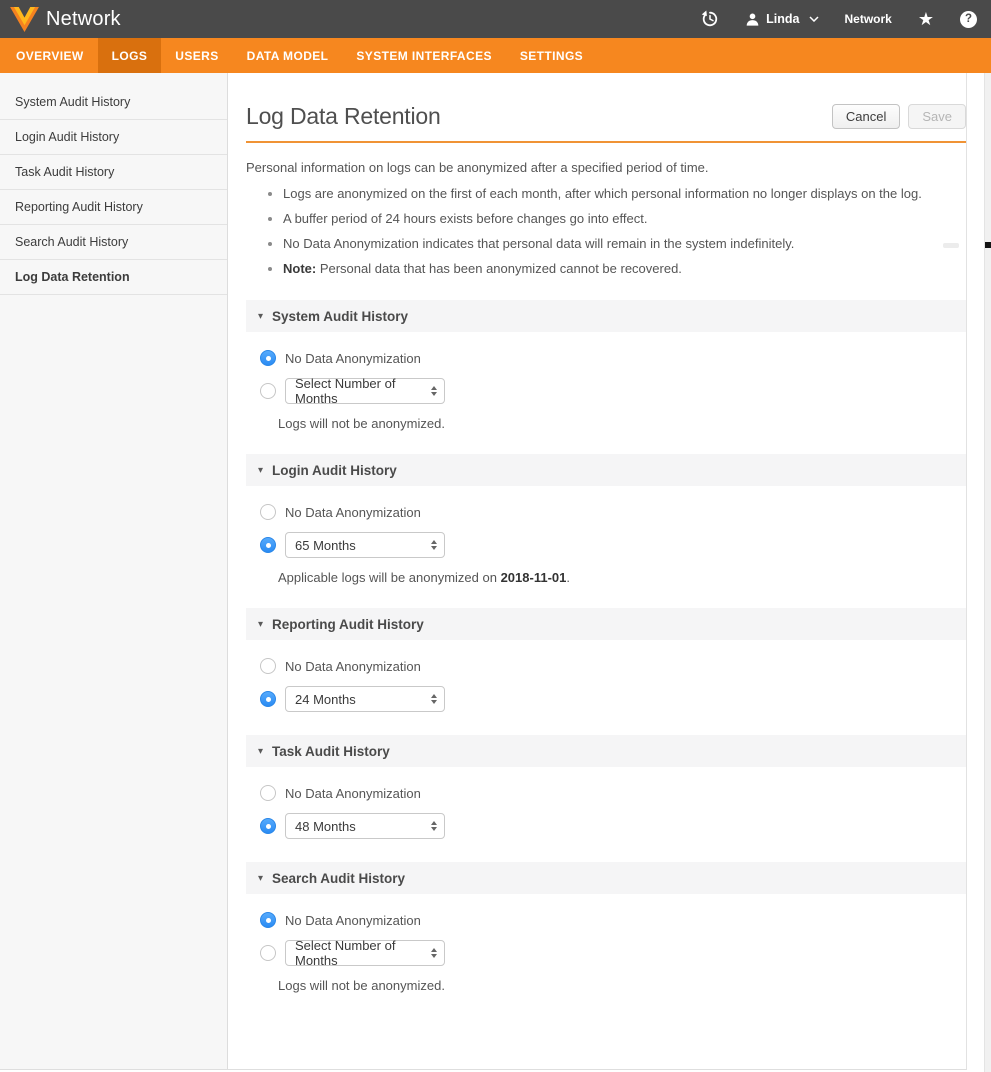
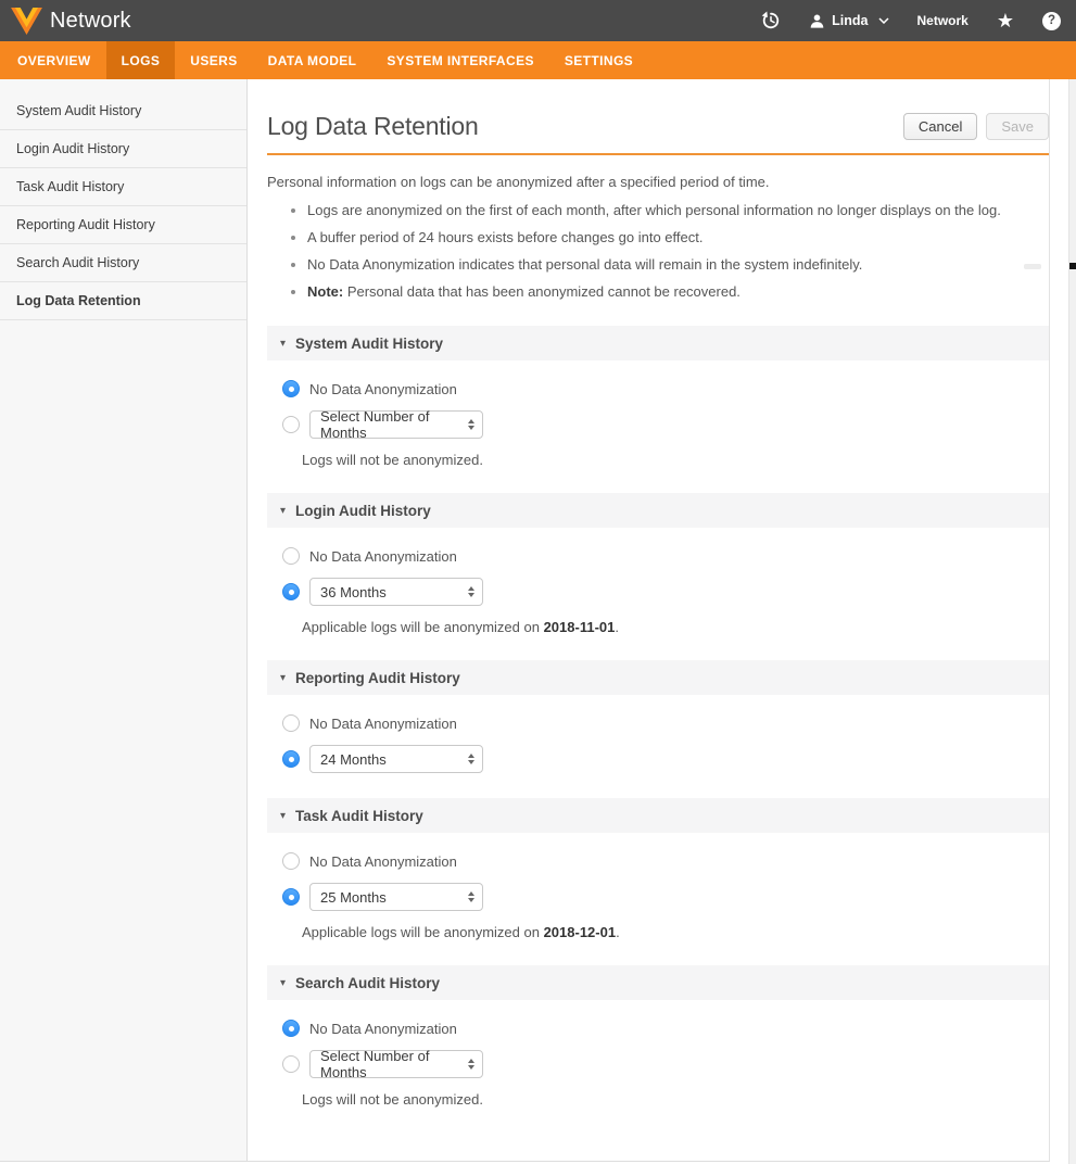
  Network
  Linda
  Network
  ★
  ?
  OVERVIEW
  LOGS
  USERS
  DATA MODEL
  SYSTEM INTERFACES
  SETTINGS
  System Audit History
  Login Audit History
  Task Audit History
  Reporting Audit History
  Search Audit History
  Log Data Retention
  Log Data Retention
  Cancel
  Save
  Personal information on logs can be anonymized after a specified period of time.
  Logs are anonymized on the first of each month, after which personal information no longer displays on the log.
  A buffer period of 24 hours exists before changes go into effect.
  No Data Anonymization indicates that personal data will remain in the system indefinitely.
  Note: Personal data that has been anonymized cannot be recovered.
  ▾
  System Audit History
  No Data Anonymization
  Select Number of Months
  Logs will not be anonymized.
  ▾
  Login Audit History
  No Data Anonymization
- 65 Months
+ 36 Months
  Applicable logs will be anonymized on 2018-11-01.
  ▾
  Reporting Audit History
  No Data Anonymization
  24 Months
  ▾
  Task Audit History
  No Data Anonymization
- 48 Months
+ 25 Months
+ Applicable logs will be anonymized on 2018-12-01.
  ▾
  Search Audit History
  No Data Anonymization
  Select Number of Months
  Logs will not be anonymized.
